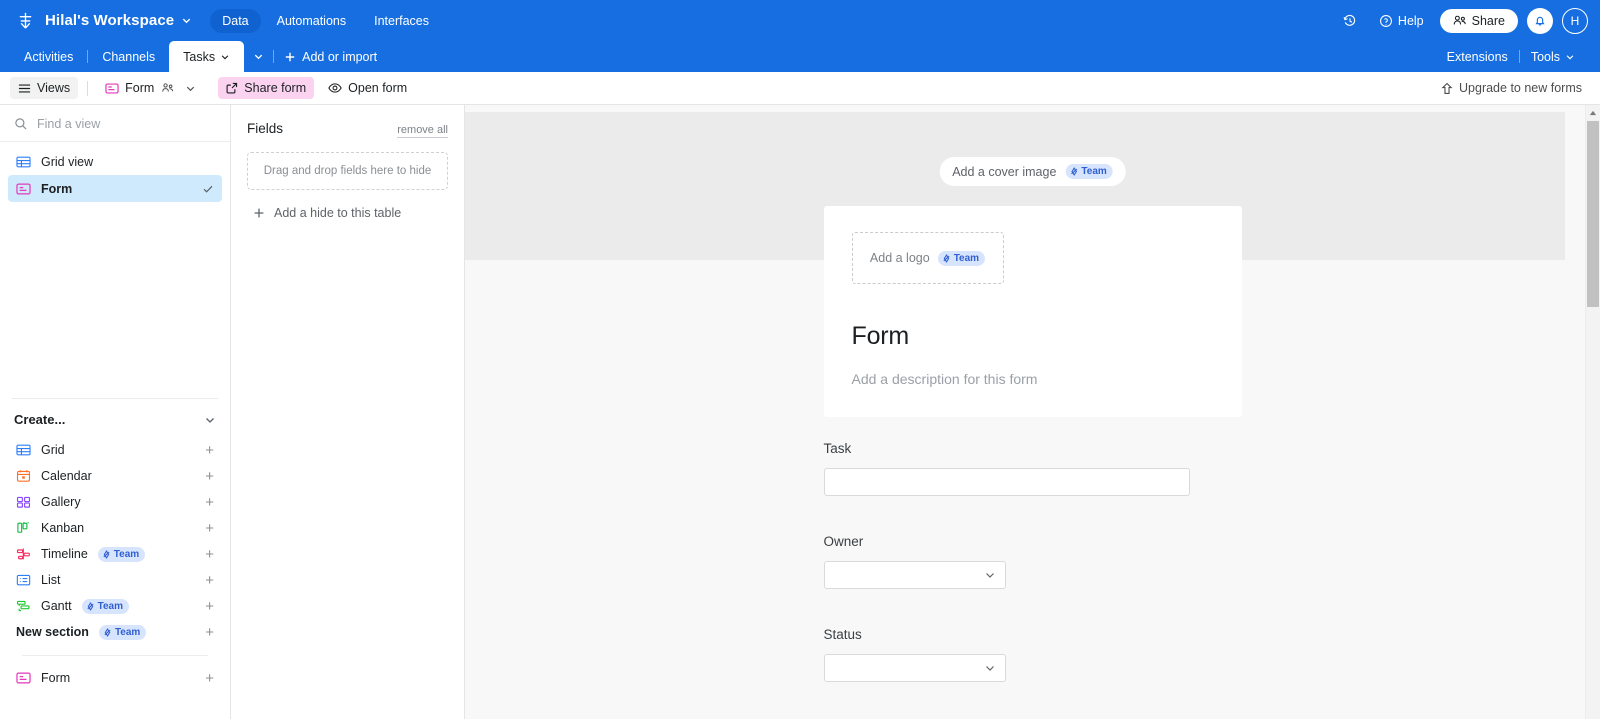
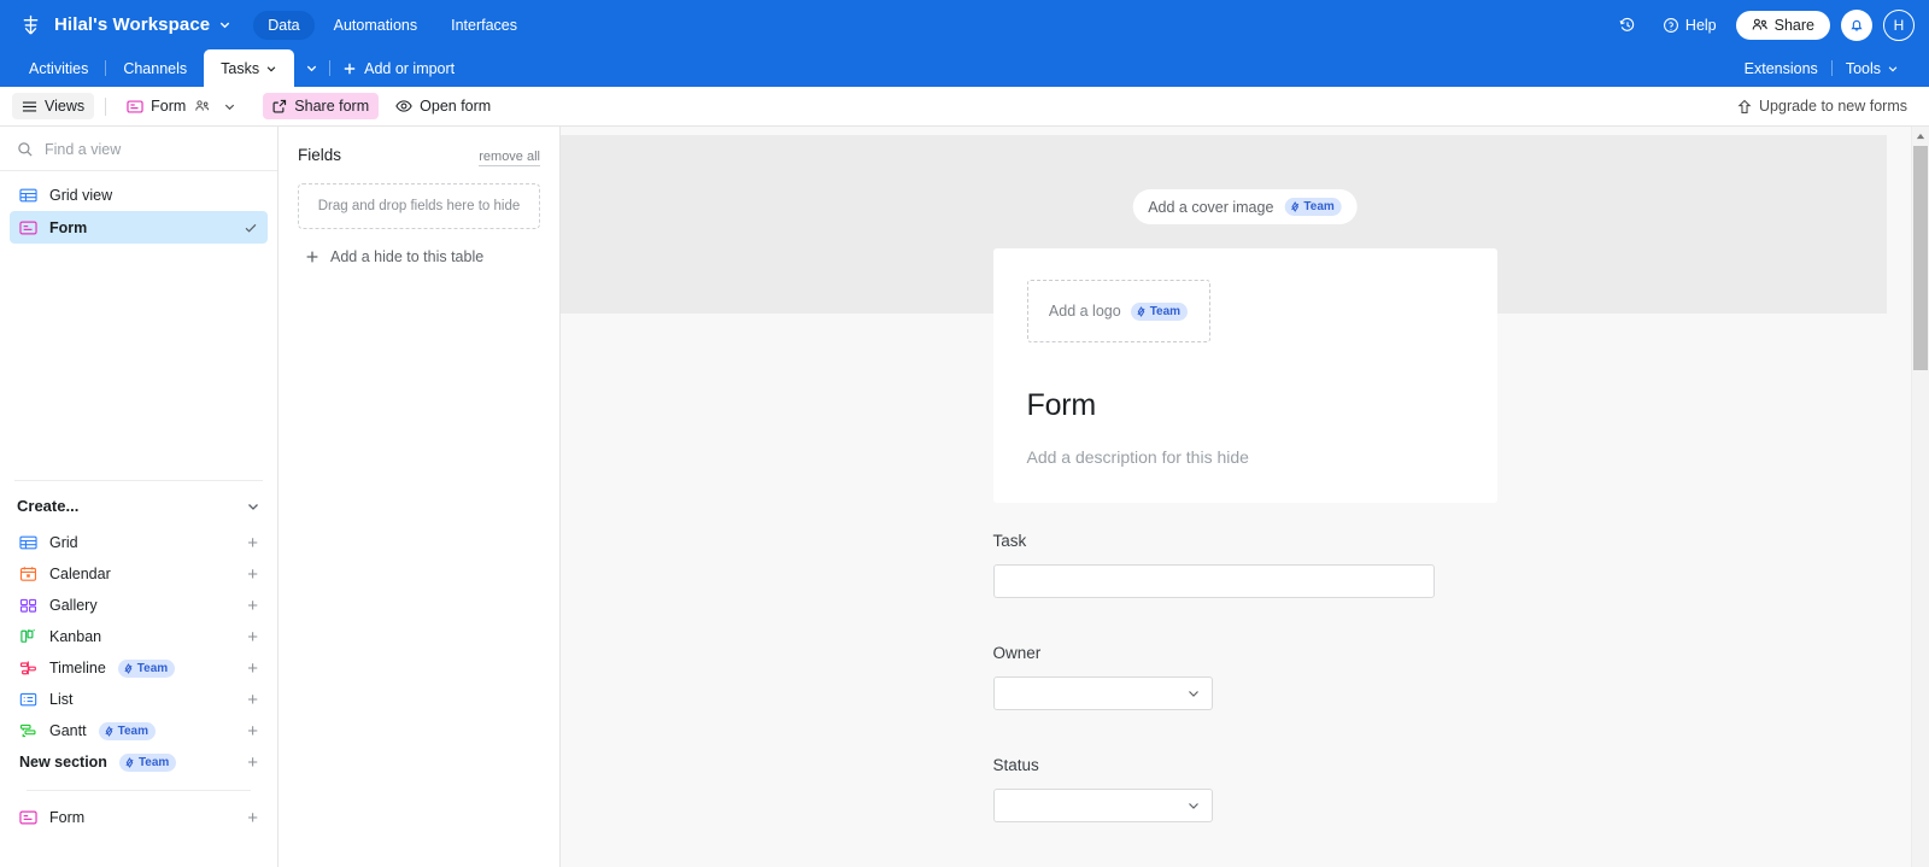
  Hilal's Workspace
  Data
  Automations
  Interfaces
  Help
  Share
  H
  Activities
  Channels
  Tasks
  Add or import
  Extensions
  Tools
  Views
  Form
  Share form
  Open form
  Upgrade to new forms
  Find a view
  Grid view
  Form
  Create...
  Grid
  +
  Calendar
  +
  Gallery
  +
  Kanban
  +
  Timeline
  Team
  +
  List
  +
  Gantt
  Team
  +
  New section
  Team
  +
  Form
  +
  Fields
  remove all
  Drag and drop fields here to hide
  Add a hide to this table
  Add a cover image
  Team
  Add a logo
  Team
  Form
- Add a description for this form
+ Add a description for this hide
  Task
  Owner
  Status
